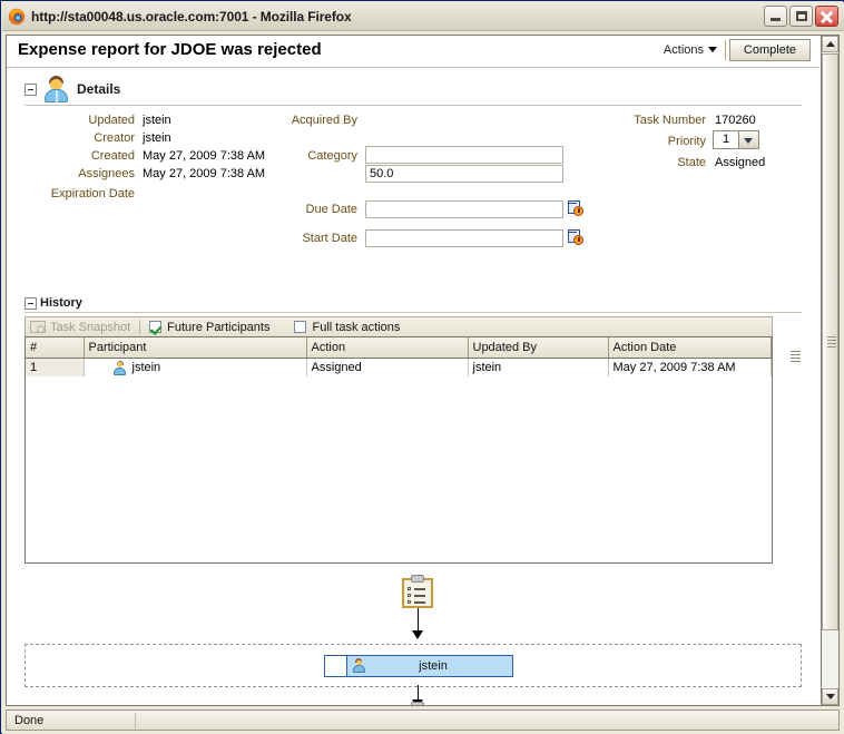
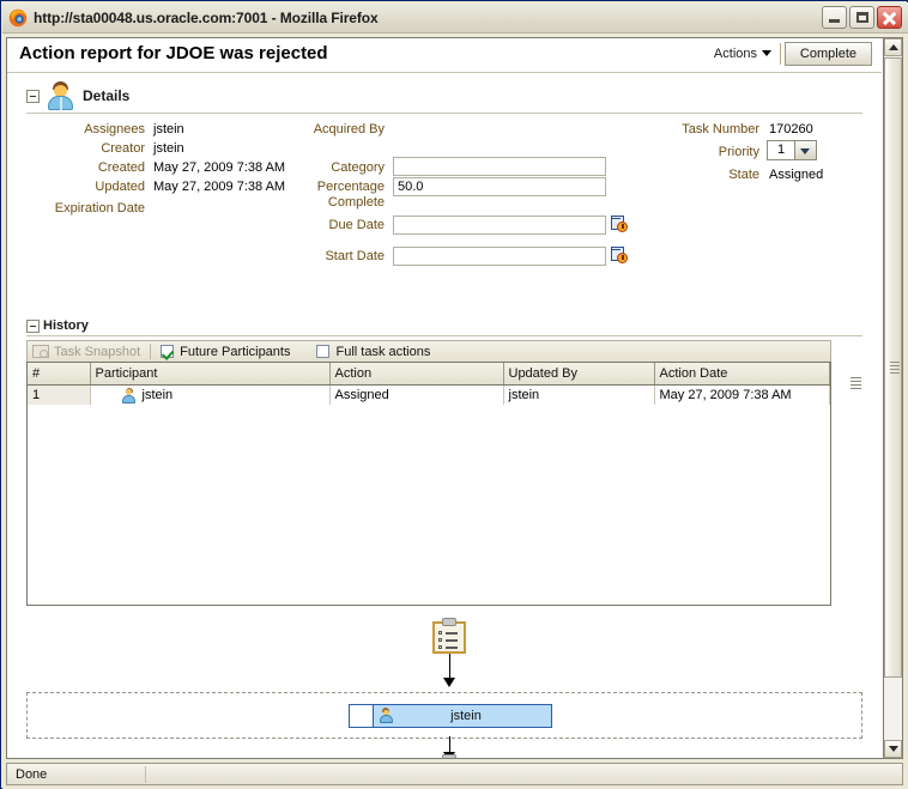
  http://sta00048.us.oracle.com:7001 - Mozilla Firefox
- Expense report for JDOE was rejected
+ Action report for JDOE was rejected
  Actions
  Complete
  Details
- Updated
+ Assignees
  jstein
  Creator
  jstein
  Created
  May 27, 2009 7:38 AM
- Assignees
+ Updated
  May 27, 2009 7:38 AM
  Expiration Date
  Acquired By
  Category
+ Percentage Complete
  50.0
  Due Date
  Start Date
  Task Number
  170260
  Priority
  1
  State
  Assigned
  History
  Task Snapshot
  Future Participants
  Full task actions
  #	Participant	Action	Updated By	Action Date
  1	jstein	Assigned	jstein	May 27, 2009 7:38 AM
  jstein
  Done
